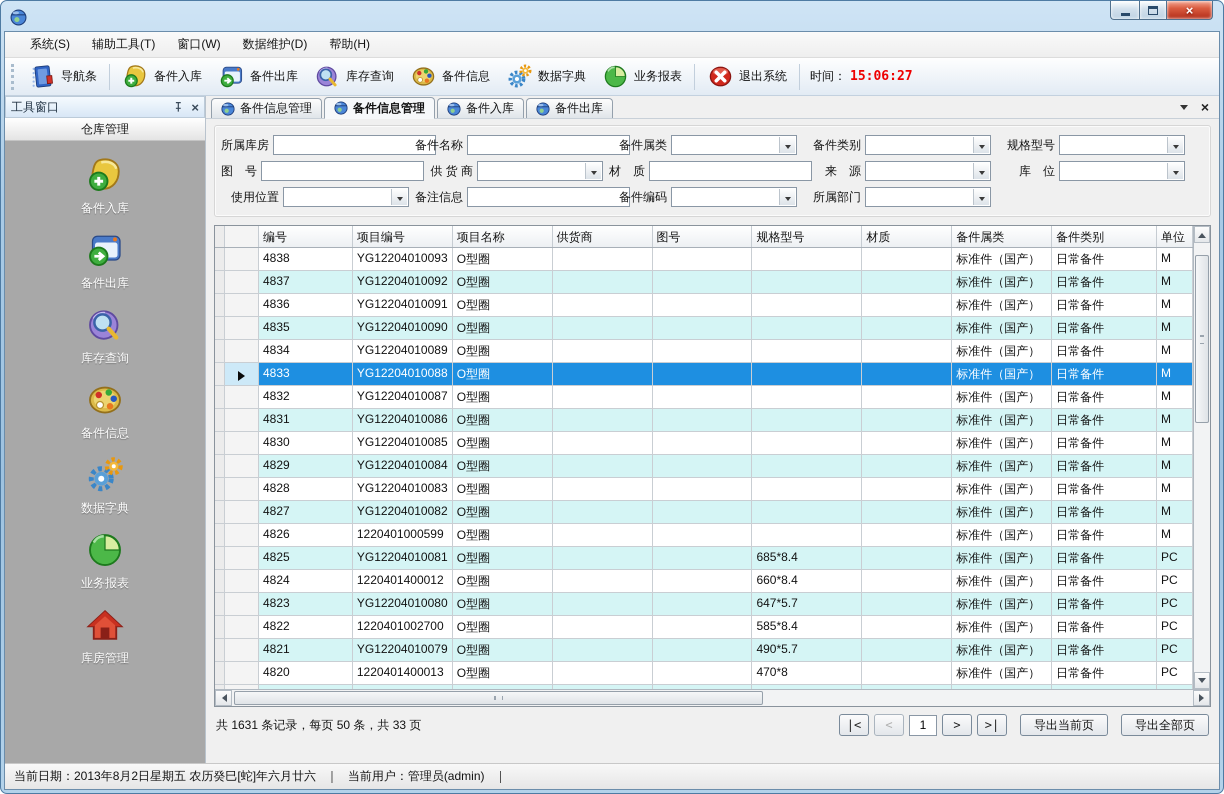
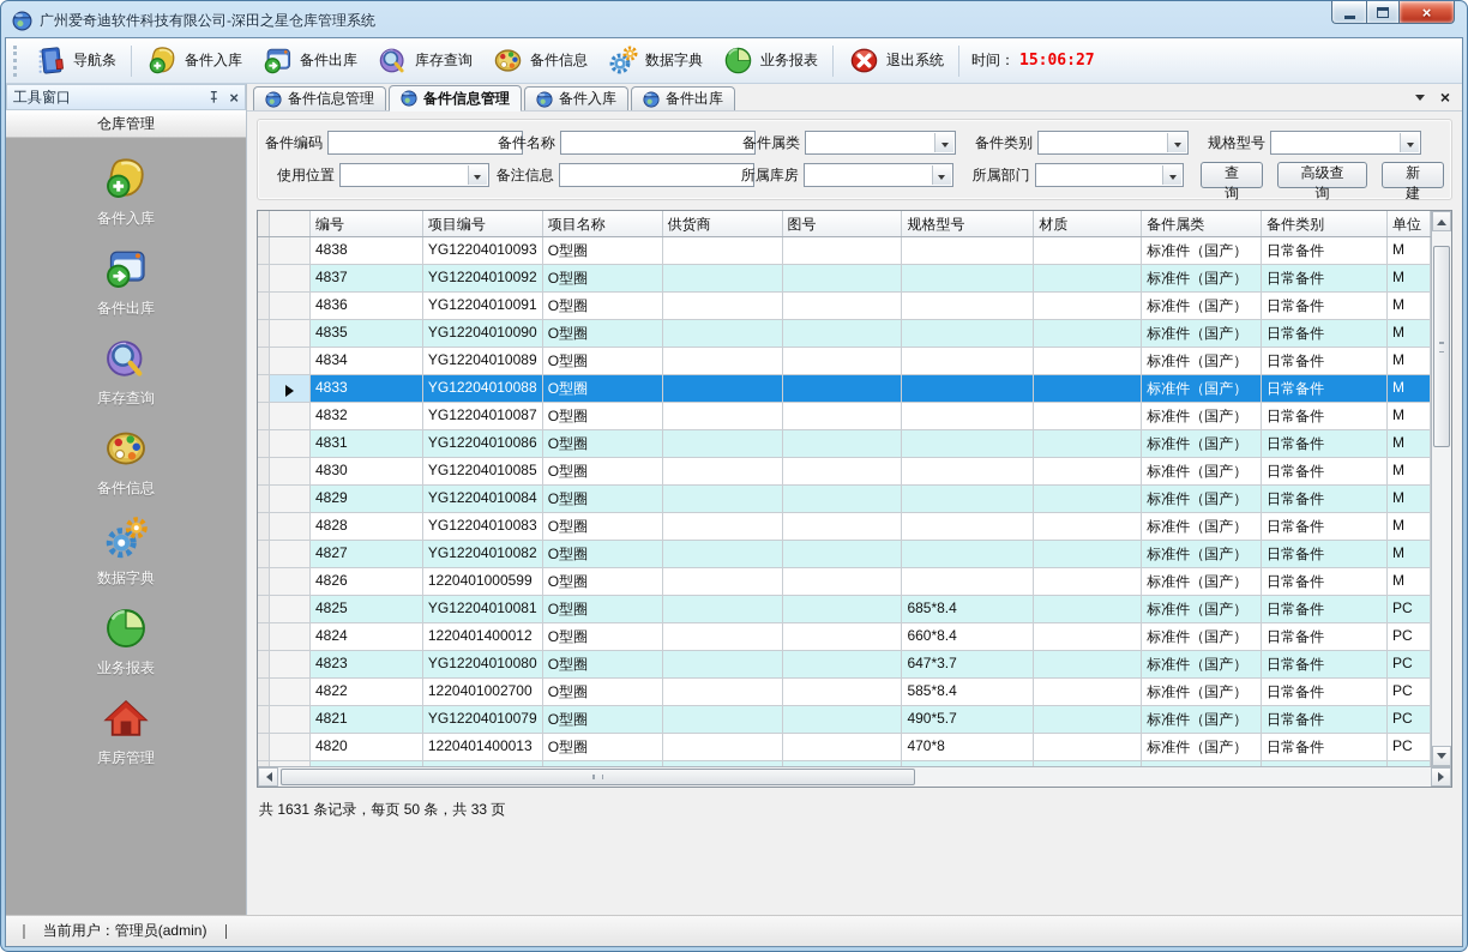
+ 广州爱奇迪软件科技有限公司-深田之星仓库管理系统
  ×
- 系统(S)
- 辅助工具(T)
- 窗口(W)
- 数据维护(D)
- 帮助(H)
  导航条
  备件入库
  备件出库
  库存查询
  备件信息
  数据字典
  业务报表
  退出系统
  时间：
  15:06:27
  工具窗口
  ×
  仓库管理
  备件入库
  备件出库
  库存查询
  备件信息
  数据字典
  业务报表
  库房管理
  备件信息管理
  备件信息管理
  备件入库
  备件出库
  ×
- 所属库房
+ 备件编码
  备件名称
  备件属类
  备件类别
  规格型号
- 图 号
- 供 货 商
- 材 质
- 来 源
- 库 位
  使用位置
  备注信息
- 备件编码
+ 所属库房
  所属部门
+ 查询
+ 高级查询
+ 新建
  编号
  项目编号
  项目名称
  供货商
  图号
  规格型号
  材质
  备件属类
  备件类别
  单位
  4838
  YG12204010093
  O型圈
  标准件（国产）
  日常备件
  M
  4837
  YG12204010092
  O型圈
  标准件（国产）
  日常备件
  M
  4836
  YG12204010091
  O型圈
  标准件（国产）
  日常备件
  M
  4835
  YG12204010090
  O型圈
  标准件（国产）
  日常备件
  M
  4834
  YG12204010089
  O型圈
  标准件（国产）
  日常备件
  M
  4833
  YG12204010088
  O型圈
  标准件（国产）
  日常备件
  M
  4832
  YG12204010087
  O型圈
  标准件（国产）
  日常备件
  M
  4831
  YG12204010086
  O型圈
  标准件（国产）
  日常备件
  M
  4830
  YG12204010085
  O型圈
  标准件（国产）
  日常备件
  M
  4829
  YG12204010084
  O型圈
  标准件（国产）
  日常备件
  M
  4828
  YG12204010083
  O型圈
  标准件（国产）
  日常备件
  M
  4827
  YG12204010082
  O型圈
  标准件（国产）
  日常备件
  M
  4826
  1220401000599
  O型圈
  标准件（国产）
  日常备件
  M
  4825
  YG12204010081
  O型圈
  685*8.4
  标准件（国产）
  日常备件
  PC
  4824
  1220401400012
  O型圈
  660*8.4
  标准件（国产）
  日常备件
  PC
  4823
  YG12204010080
  O型圈
- 647*5.7
+ 647*3.7
  标准件（国产）
  日常备件
  PC
  4822
  1220401002700
  O型圈
  585*8.4
  标准件（国产）
  日常备件
  PC
  4821
  YG12204010079
  O型圈
  490*5.7
  标准件（国产）
  日常备件
  PC
  4820
  1220401400013
  O型圈
  470*8
  标准件（国产）
  日常备件
  PC
  共 1631 条记录，每页 50 条，共 33 页
- |<
- <
- 1
- >
- >|
- 导出当前页
- 导出全部页
- 当前日期：2013年8月2日星期五 农历癸巳[蛇]年六月廿六
  ｜
  当前用户：管理员(admin)
  ｜
